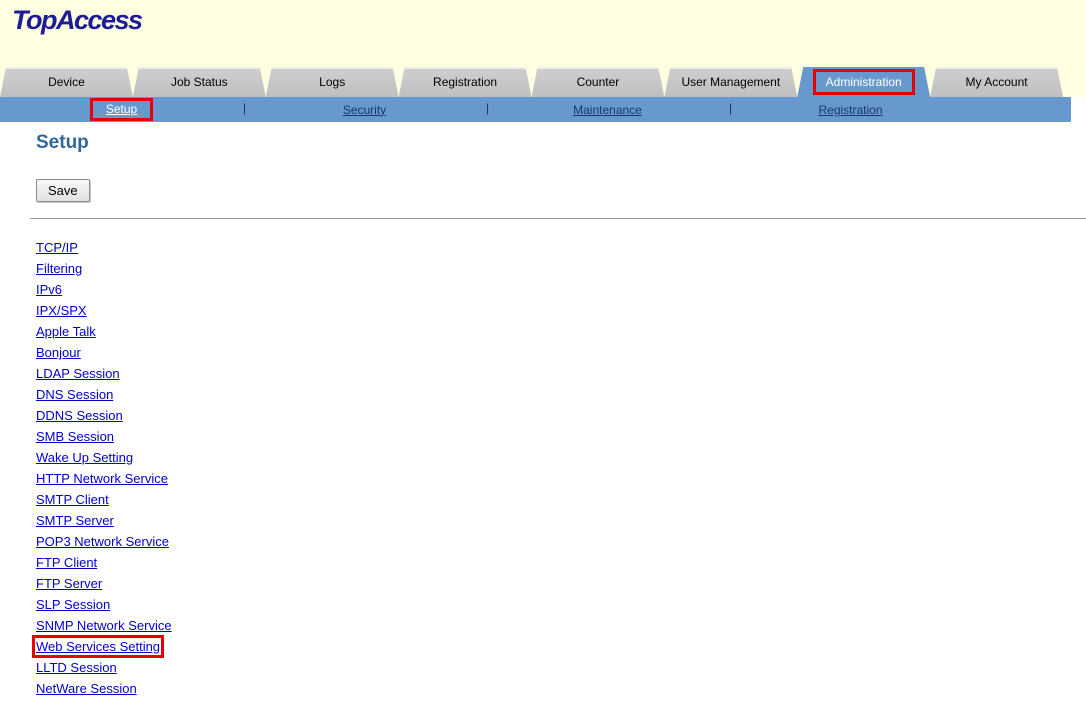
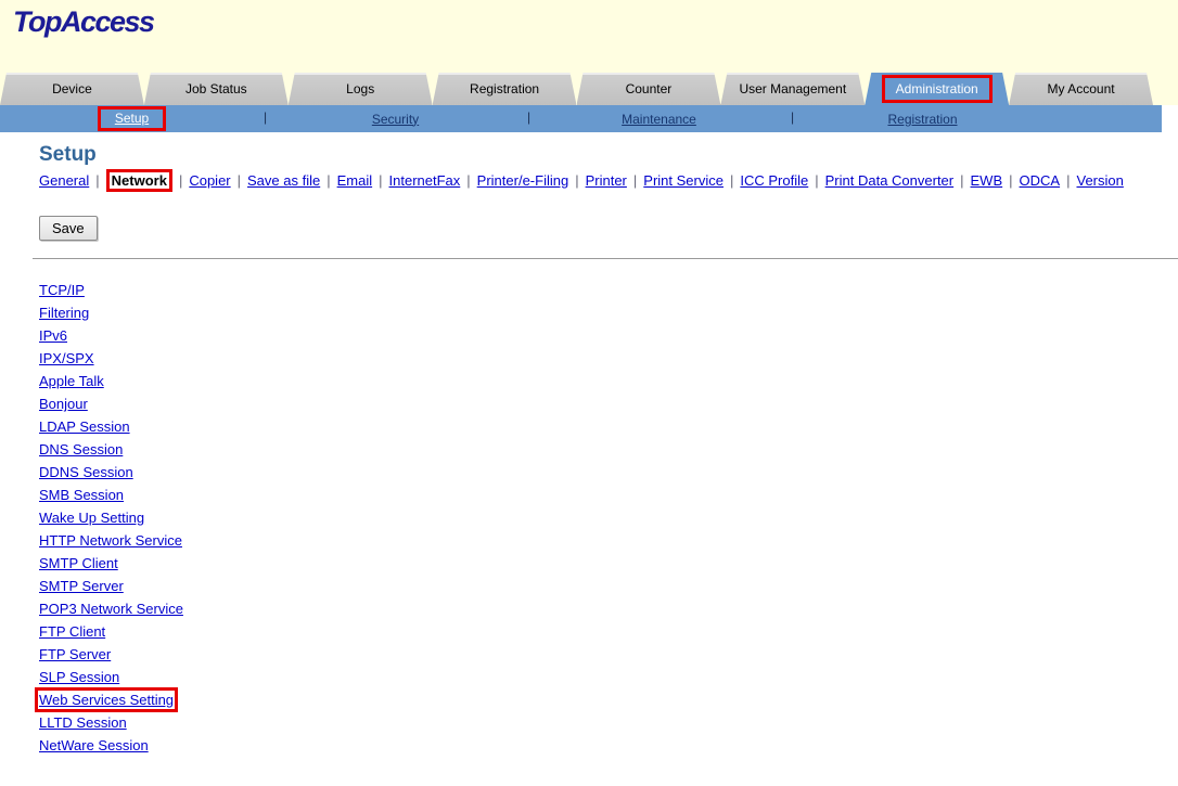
  TopAccess
  Device
  Job Status
  Logs
  Registration
  Counter
  User Management
  Administration
  My Account
  Setup
  Security
  Maintenance
  Registration
  |
  |
  |
  Setup
+ General | Network | Copier | Save as file | Email | InternetFax | Printer/e-Filing | Printer | Print Service | ICC Profile | Print Data Converter | EWB | ODCA | Version
  Save
  TCP/IP
  Filtering
  IPv6
  IPX/SPX
  Apple Talk
  Bonjour
  LDAP Session
  DNS Session
  DDNS Session
  SMB Session
  Wake Up Setting
  HTTP Network Service
  SMTP Client
  SMTP Server
  POP3 Network Service
  FTP Client
  FTP Server
  SLP Session
- SNMP Network Service
  Web Services Setting
  LLTD Session
  NetWare Session
